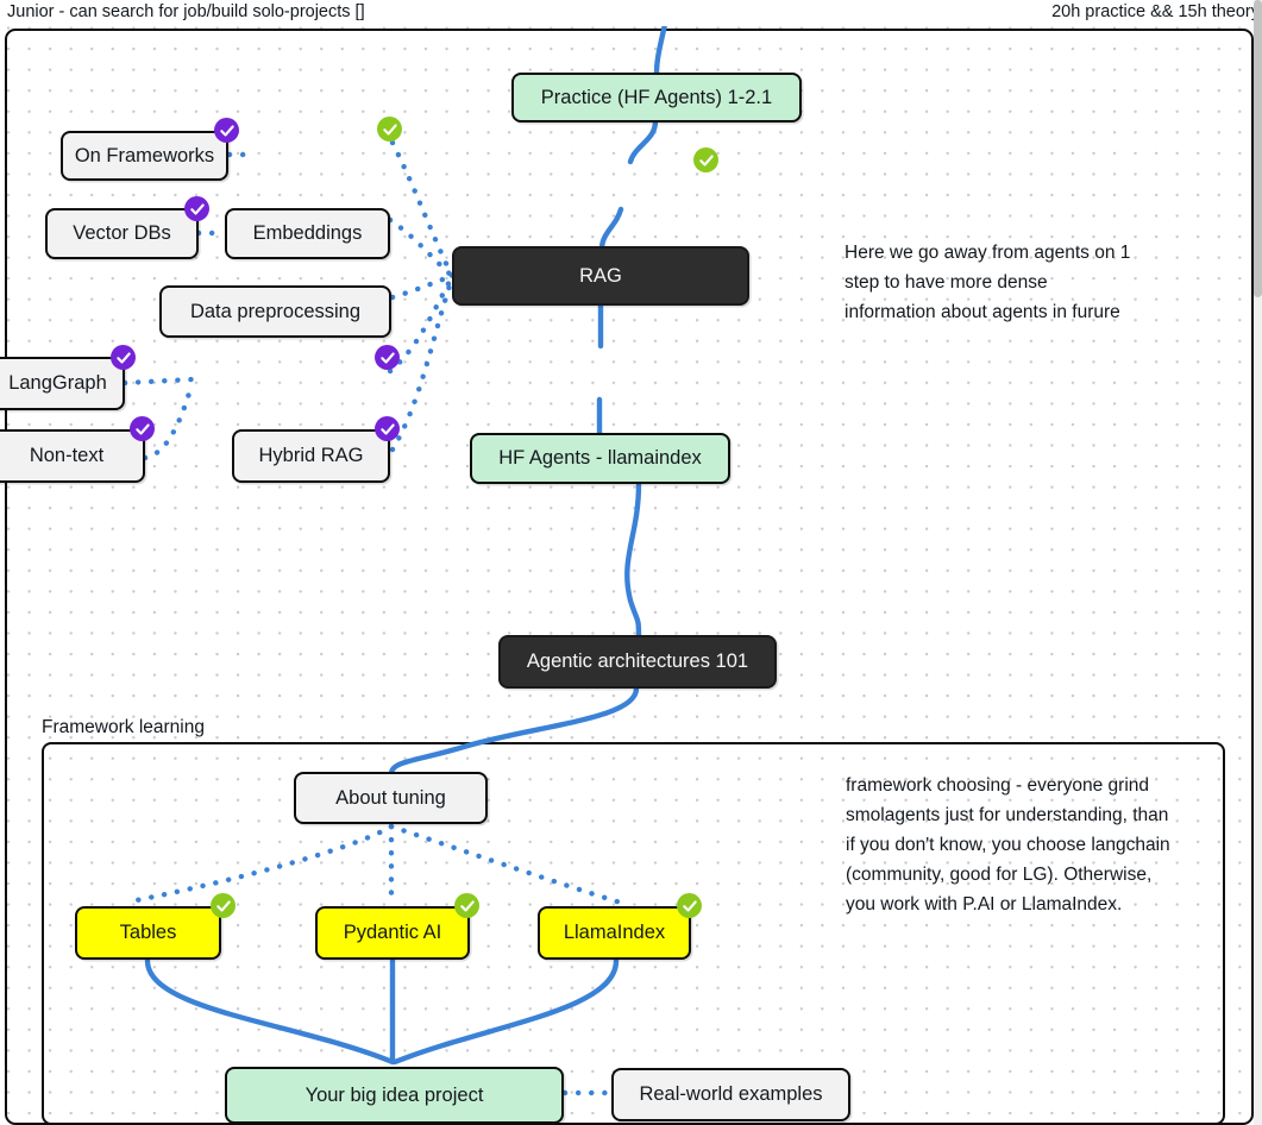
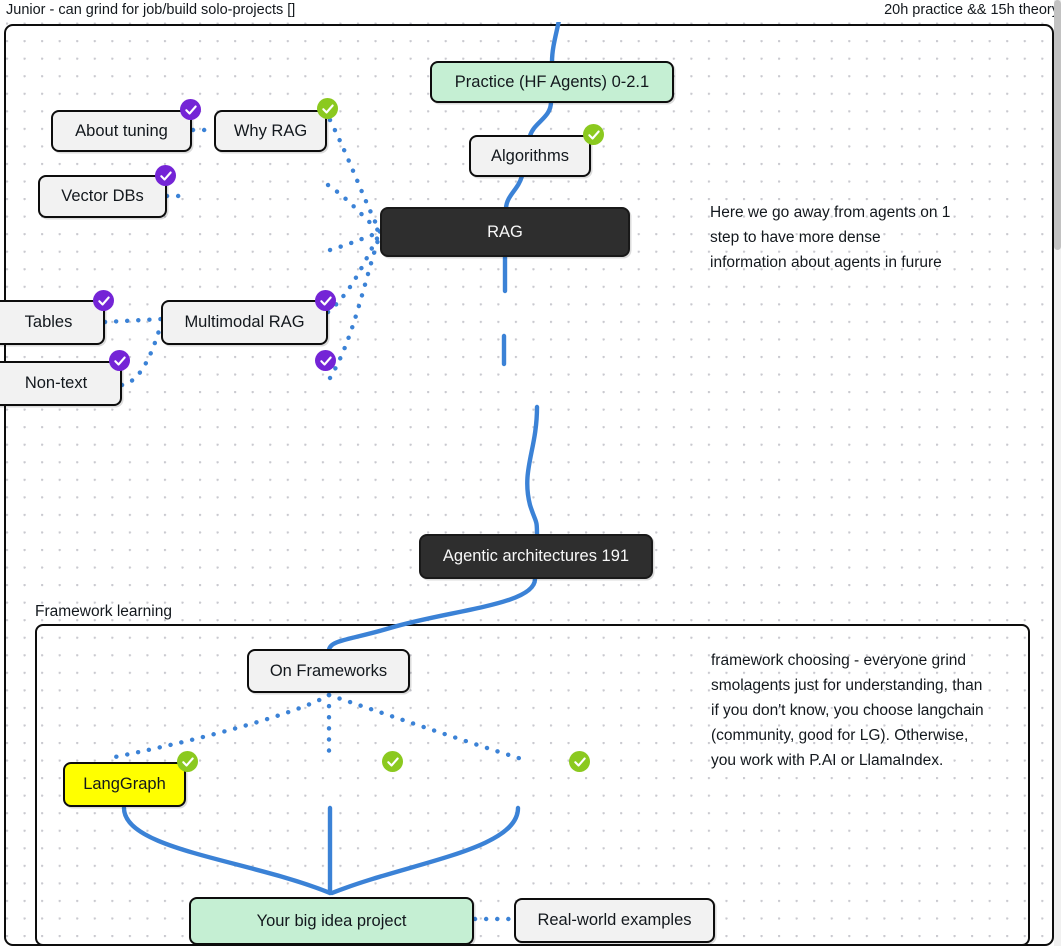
  Framework learning
- Practice (HF Agents) 1-2.1
+ Practice (HF Agents) 0-2.1
+ Algorithms
  RAG
- HF Agents - llamaindex
- On Frameworks
+ About tuning
+ Why RAG
  Vector DBs
- Embeddings
- Data preprocessing
- LangGraph
+ Tables
+ Multimodal RAG
  Non-text
- Hybrid RAG
- Agentic architectures 101
+ Agentic architectures 191
- About tuning
+ On Frameworks
- Tables
+ LangGraph
- Pydantic AI
- LlamaIndex
  Your big idea project
  Real-world examples
  Here we go away from agents on 1
  step to have more dense
  information about agents in furure
  framework choosing - everyone grind
  smolagents just for understanding, than
  if you don't know, you choose langchain
  (community, good for LG). Otherwise,
  you work with P.AI or LlamaIndex.
- Junior - can search for job/build solo-projects []
+ Junior - can grind for job/build solo-projects []
  20h practice && 15h theor
